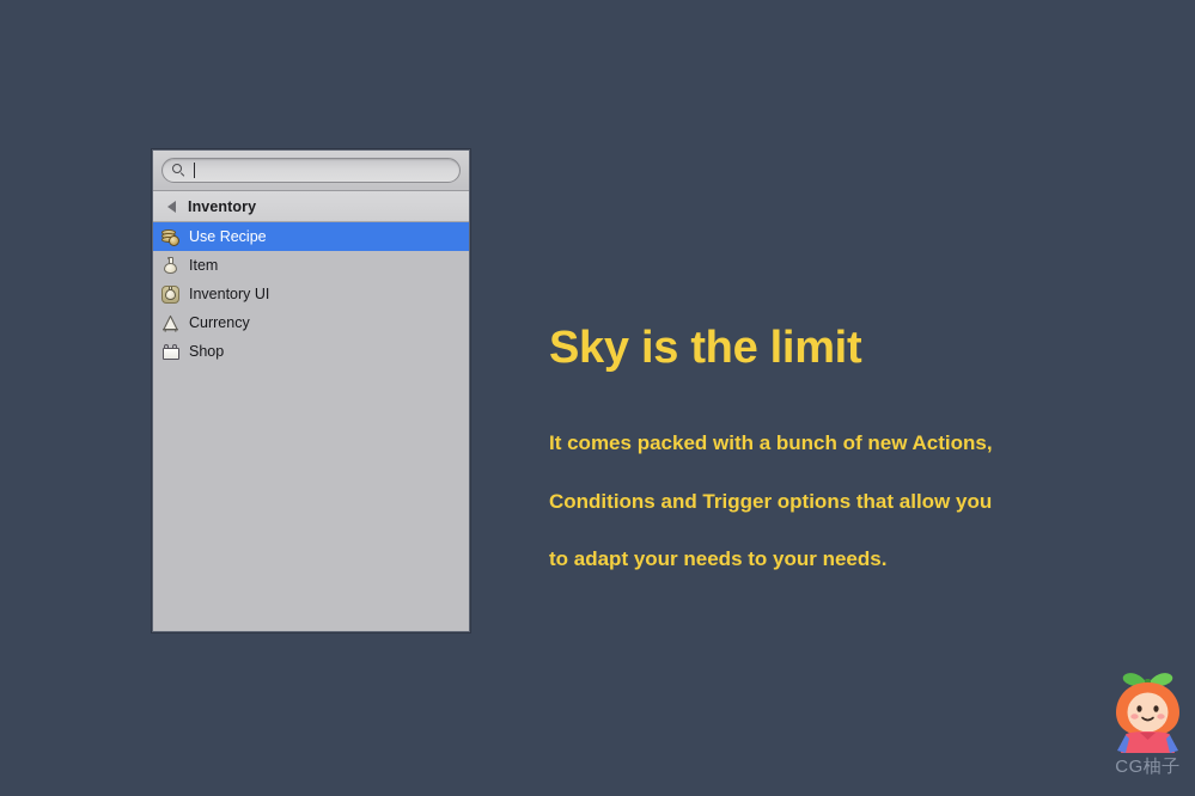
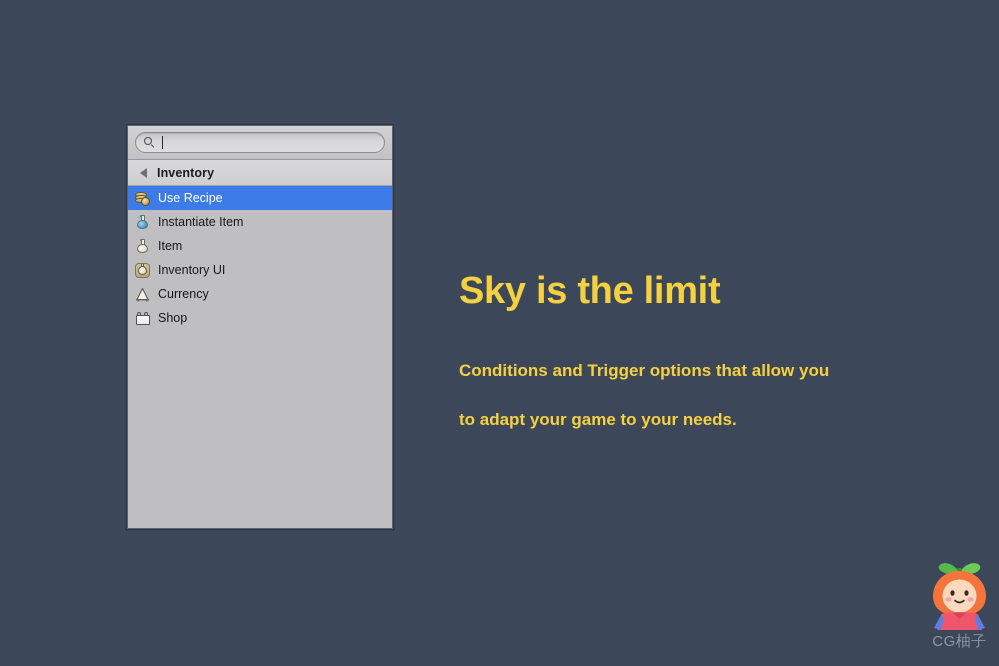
  Inventory
  Use Recipe
+ Instantiate Item
  Item
  Inventory UI
  Currency
  Shop
  Sky is the limit
- It comes packed with a bunch of new Actions,
  Conditions and Trigger options that allow you
- to adapt your needs to your needs.
+ to adapt your game to your needs.
  CG柚子
